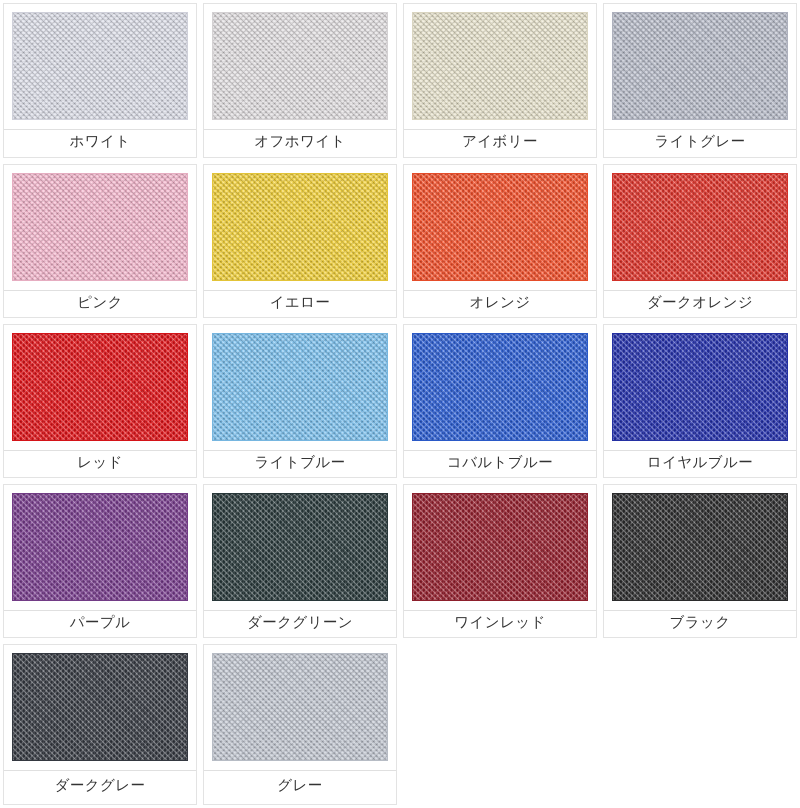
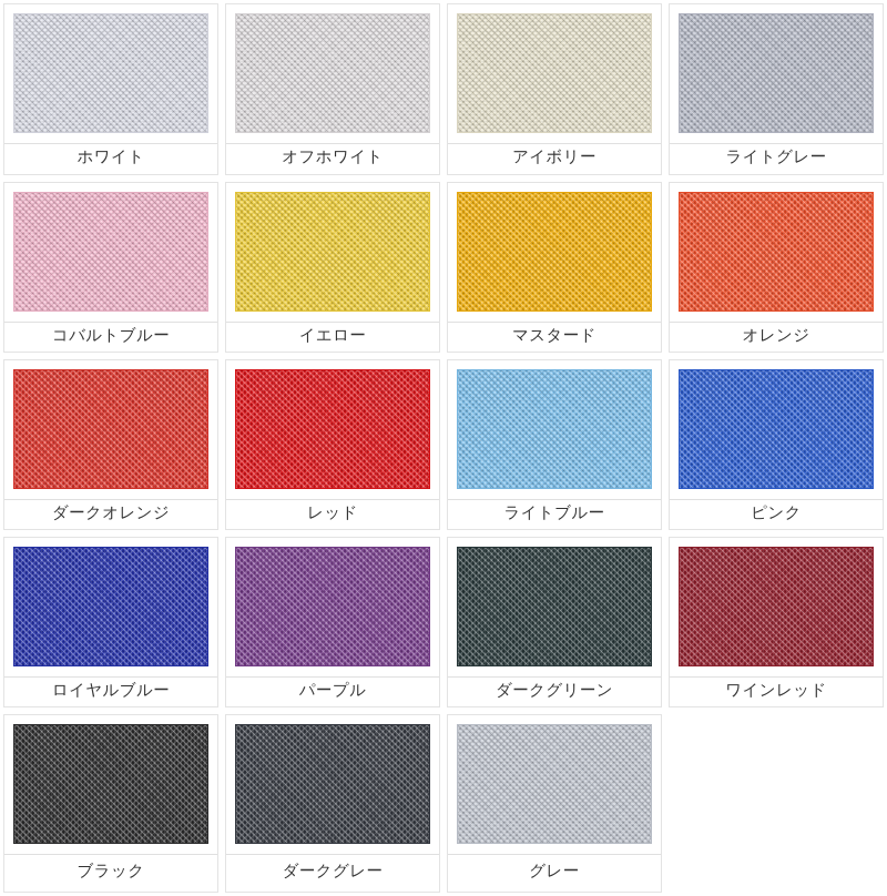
  ホワイト
  オフホワイト
  アイボリー
  ライトグレー
- ピンク
+ コバルトブルー
  イエロー
+ マスタード
  オレンジ
  ダークオレンジ
  レッド
  ライトブルー
- コバルトブルー
+ ピンク
  ロイヤルブルー
  パープル
  ダークグリーン
  ワインレッド
  ブラック
  ダークグレー
  グレー
